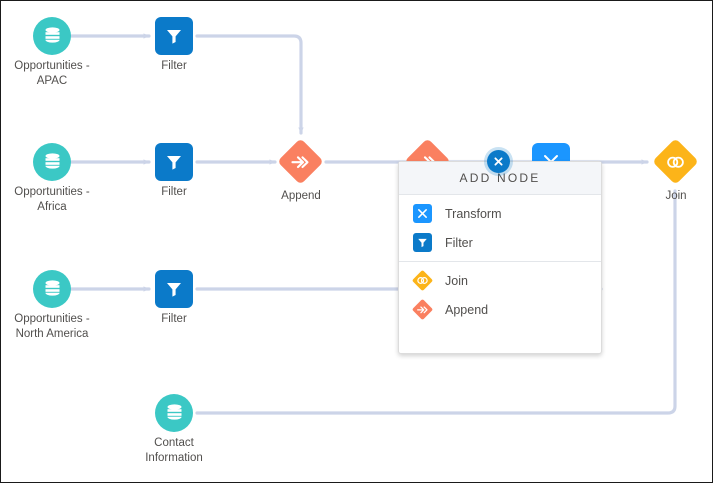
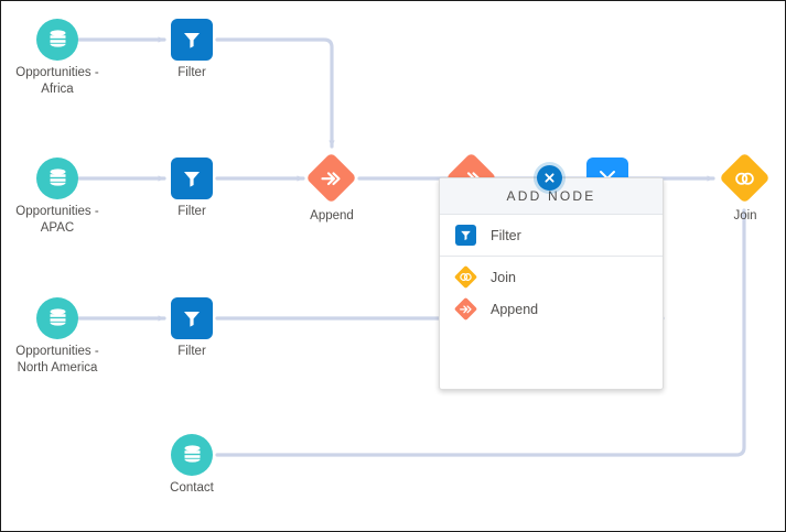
  Opportunities -
- APAC
+ Africa
  Filter
  Opportunities -
- Africa
+ APAC
  Filter
  Append
  Opportunities -
  North America
  Filter
  Contact
- Information
  Join
  ADD NODE
- Transform
  Filter
  Join
  Append
